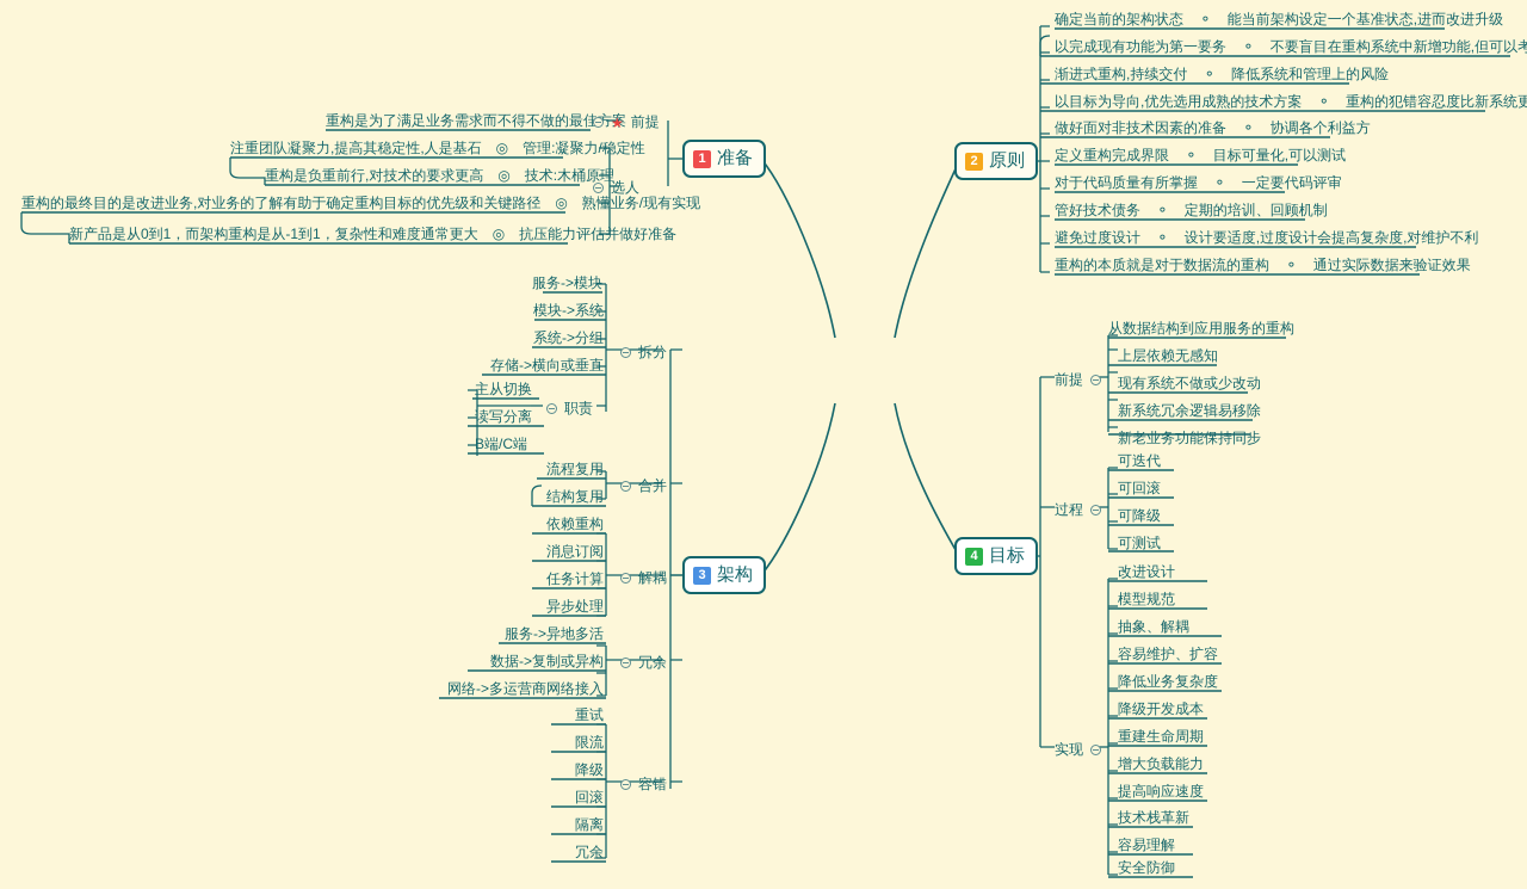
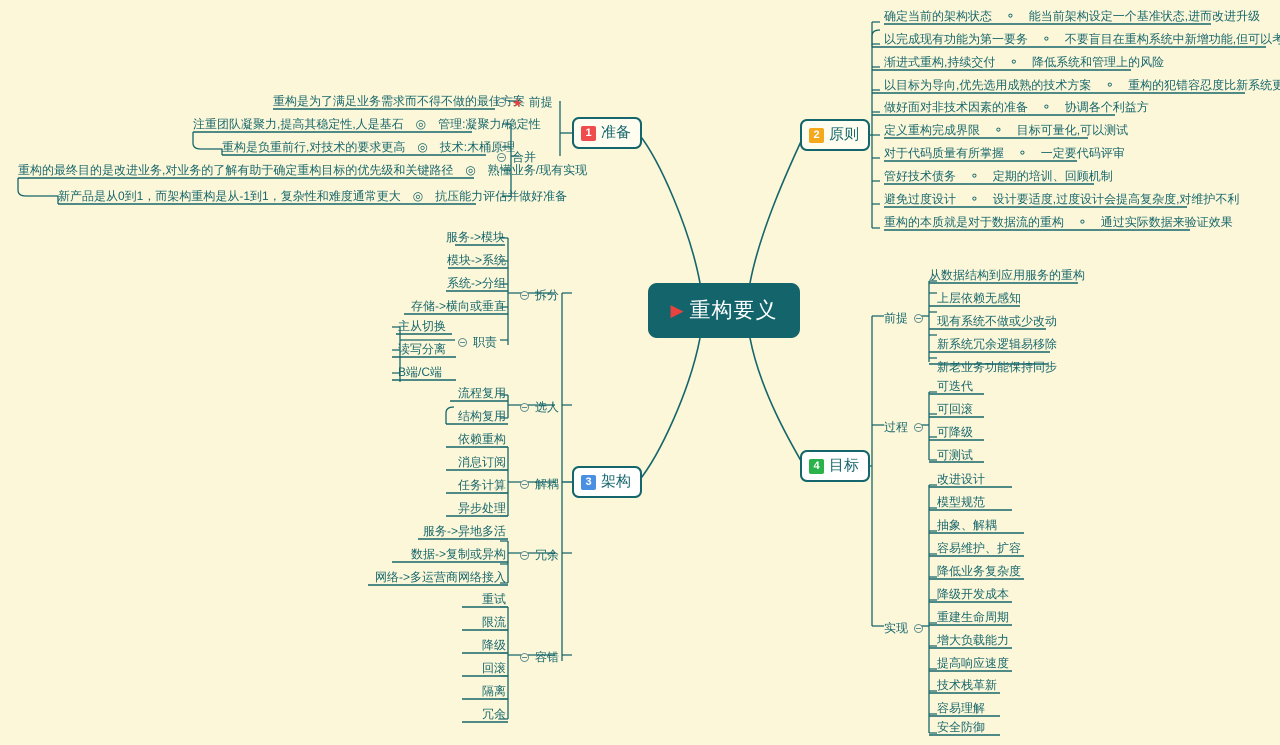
+ ▶
+ 重构要义
  1
  准备
  2
  原则
  3
  架构
  4
  目标
  ★
  前提
  重构是为了满足业务需求而不得不做的最佳方案
- 选人
+ 合并
  注重团队凝聚力,提高其稳定性,人是基石 ◎ 管理:凝聚力/稳定性
  重构是负重前行,对技术的要求更高 ◎ 技术:木桶原理
  重构的最终目的是改进业务,对业务的了解有助于确定重构目标的优先级和关键路径 ◎ 熟懂业务/现有实现
  新产品是从0到1，而架构重构是从-1到1，复杂性和难度通常更大 ◎ 抗压能力评估并做好准备
  确定当前的架构状态 ⚬ 能当前架构设定一个基准状态,进而改进升级
  以完成现有功能为第一要务 ⚬ 不要盲目在重构系统中新增功能,但可以考
  渐进式重构,持续交付 ⚬ 降低系统和管理上的风险
  以目标为导向,优先选用成熟的技术方案 ⚬ 重构的犯错容忍度比新系统更
  做好面对非技术因素的准备 ⚬ 协调各个利益方
  定义重构完成界限 ⚬ 目标可量化,可以测试
  对于代码质量有所掌握 ⚬ 一定要代码评审
  管好技术债务 ⚬ 定期的培训、回顾机制
  避免过度设计 ⚬ 设计要适度,过度设计会提高复杂度,对维护不利
  重构的本质就是对于数据流的重构 ⚬ 通过实际数据来验证效果
  拆分
  服务->模块
  模块->系统
  系统->分组
  存储->横向或垂直
  职责
  主从切换
  读写分离
  B端/C端
- 合并
+ 选人
  流程复用
  结构复用
  解耦
  依赖重构
  消息订阅
  任务计算
  异步处理
  冗余
  服务->异地多活
  数据->复制或异构
  网络->多运营商网络接入
  容错
  重试
  限流
  降级
  回滚
  隔离
  冗余
  前提
  从数据结构到应用服务的重构
  上层依赖无感知
  现有系统不做或少改动
  新系统冗余逻辑易移除
  新老业务功能保持同步
  过程
  可迭代
  可回滚
  可降级
  可测试
  实现
  改进设计
  模型规范
  抽象、解耦
  容易维护、扩容
  降低业务复杂度
  降级开发成本
  重建生命周期
  增大负载能力
  提高响应速度
  技术栈革新
  容易理解
  安全防御
